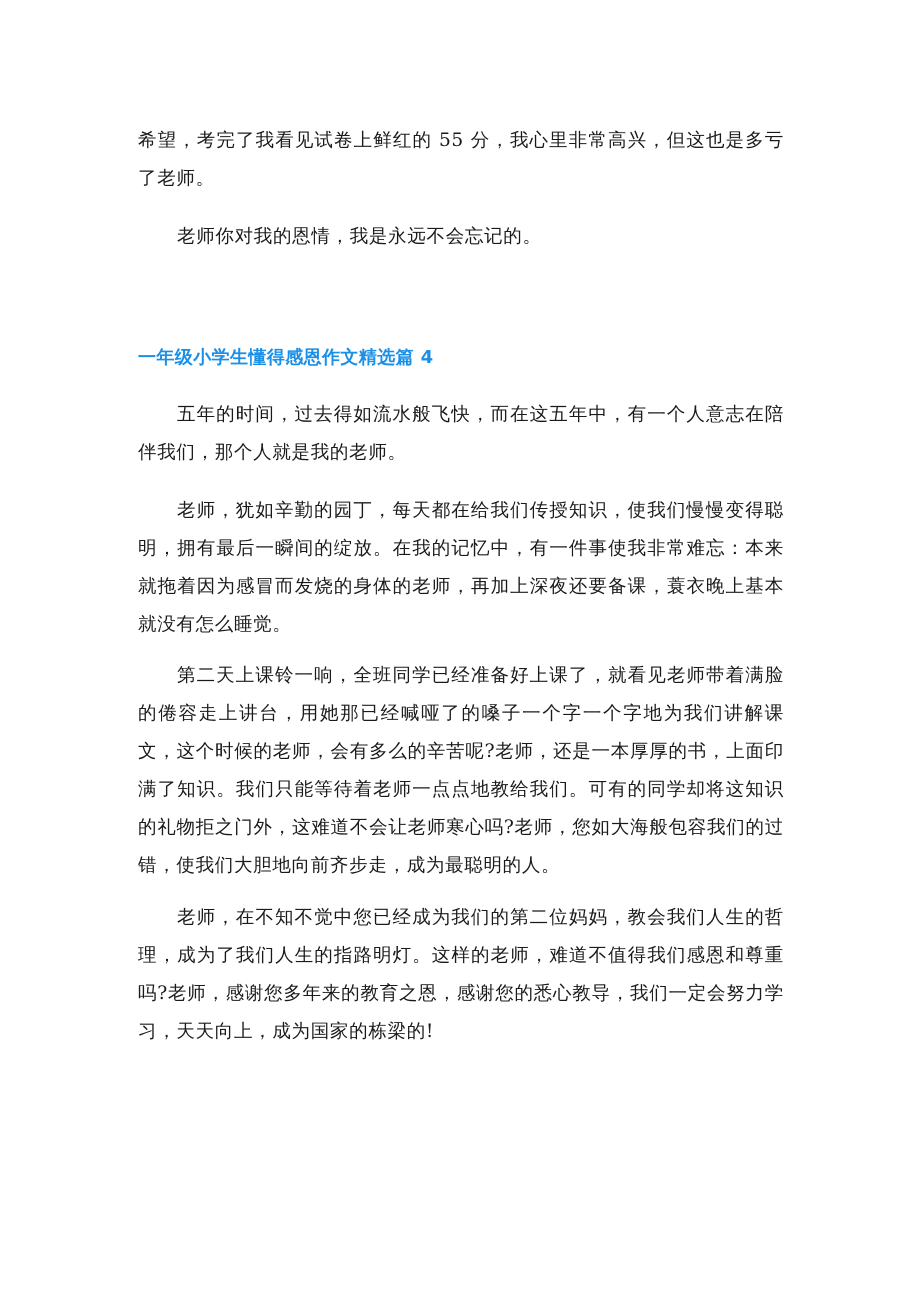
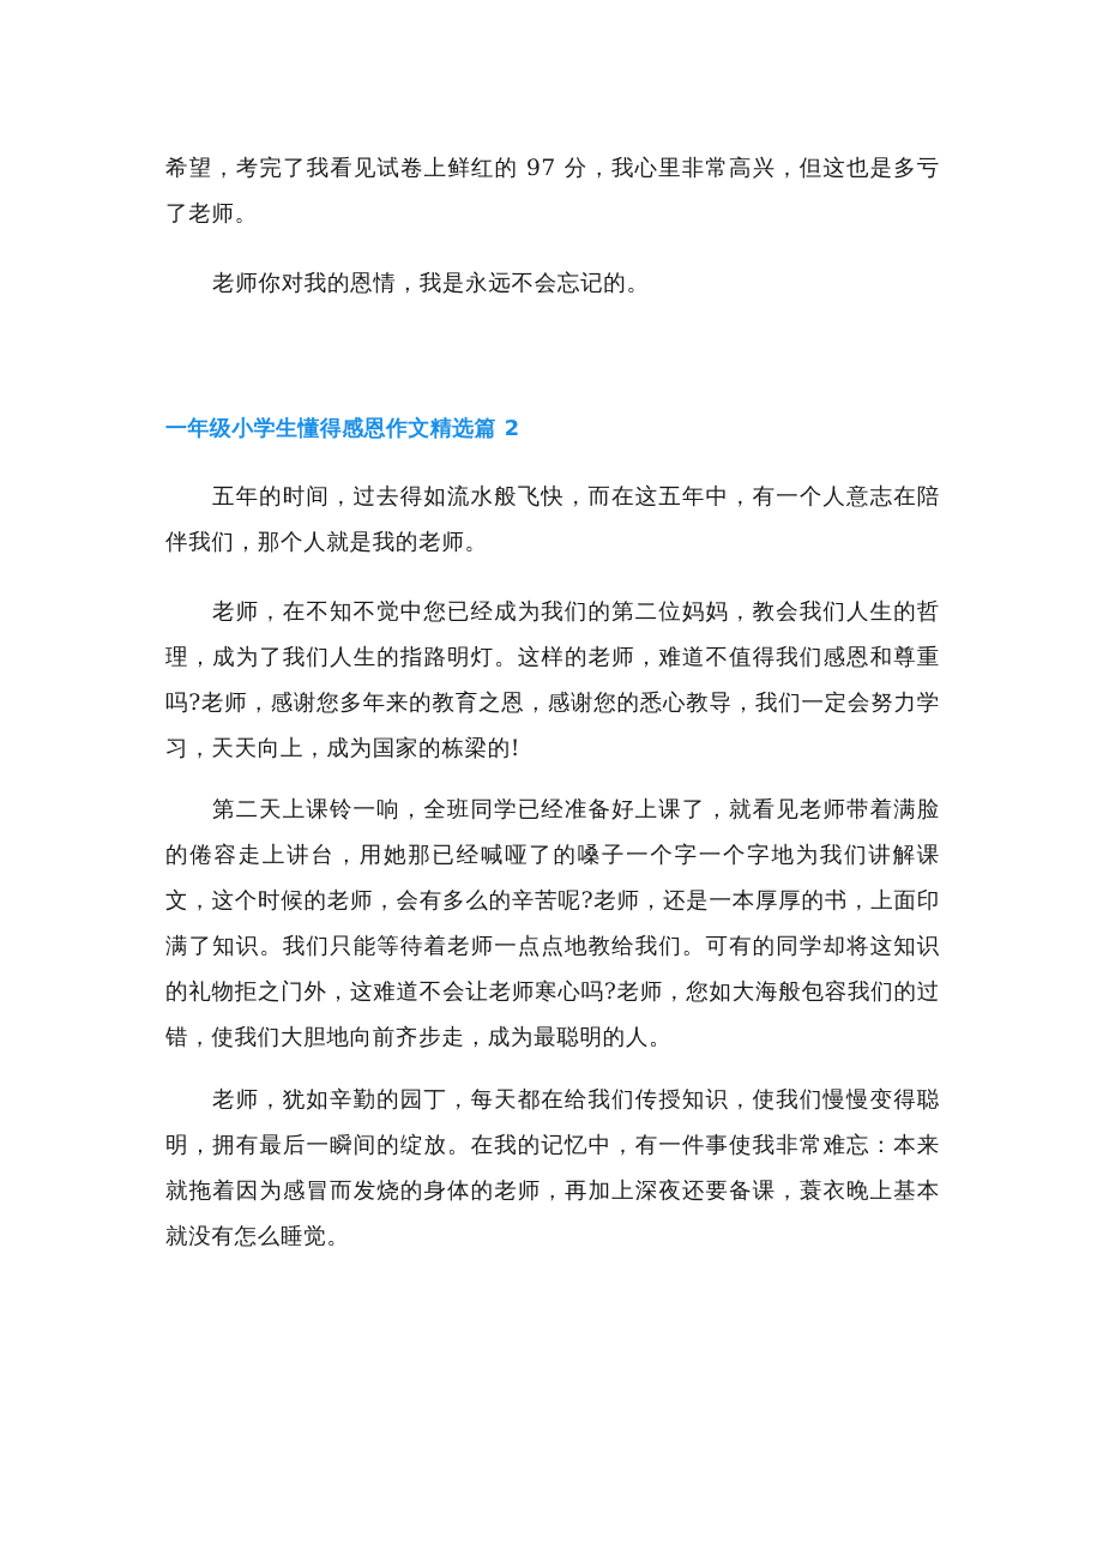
- 希望，考完了我看见试卷上鲜红的 55 分，我心里非常高兴，但这也是多亏了老师。
+ 希望，考完了我看见试卷上鲜红的 97 分，我心里非常高兴，但这也是多亏了老师。
  老师你对我的恩情，我是永远不会忘记的。
- 一年级小学生懂得感恩作文精选篇 4
+ 一年级小学生懂得感恩作文精选篇 2
  五年的时间，过去得如流水般飞快，而在这五年中，有一个人意志在陪伴我们，那个人就是我的老师。
- 老师，犹如辛勤的园丁，每天都在给我们传授知识，使我们慢慢变得聪明，拥有最后一瞬间的绽放。在我的记忆中，有一件事使我非常难忘：本来就拖着因为感冒而发烧的身体的老师，再加上深夜还要备课，蓑衣晚上基本就没有怎么睡觉。
+ 老师，在不知不觉中您已经成为我们的第二位妈妈，教会我们人生的哲理，成为了我们人生的指路明灯。这样的老师，难道不值得我们感恩和尊重吗?老师，感谢您多年来的教育之恩，感谢您的悉心教导，我们一定会努力学习，天天向上，成为国家的栋梁的!
  第二天上课铃一响，全班同学已经准备好上课了，就看见老师带着满脸的倦容走上讲台，用她那已经喊哑了的嗓子一个字一个字地为我们讲解课文，这个时候的老师，会有多么的辛苦呢?老师，还是一本厚厚的书，上面印满了知识。我们只能等待着老师一点点地教给我们。可有的同学却将这知识的礼物拒之门外，这难道不会让老师寒心吗?老师，您如大海般包容我们的过错，使我们大胆地向前齐步走，成为最聪明的人。
- 老师，在不知不觉中您已经成为我们的第二位妈妈，教会我们人生的哲理，成为了我们人生的指路明灯。这样的老师，难道不值得我们感恩和尊重吗?老师，感谢您多年来的教育之恩，感谢您的悉心教导，我们一定会努力学习，天天向上，成为国家的栋梁的!
+ 老师，犹如辛勤的园丁，每天都在给我们传授知识，使我们慢慢变得聪明，拥有最后一瞬间的绽放。在我的记忆中，有一件事使我非常难忘：本来就拖着因为感冒而发烧的身体的老师，再加上深夜还要备课，蓑衣晚上基本就没有怎么睡觉。
